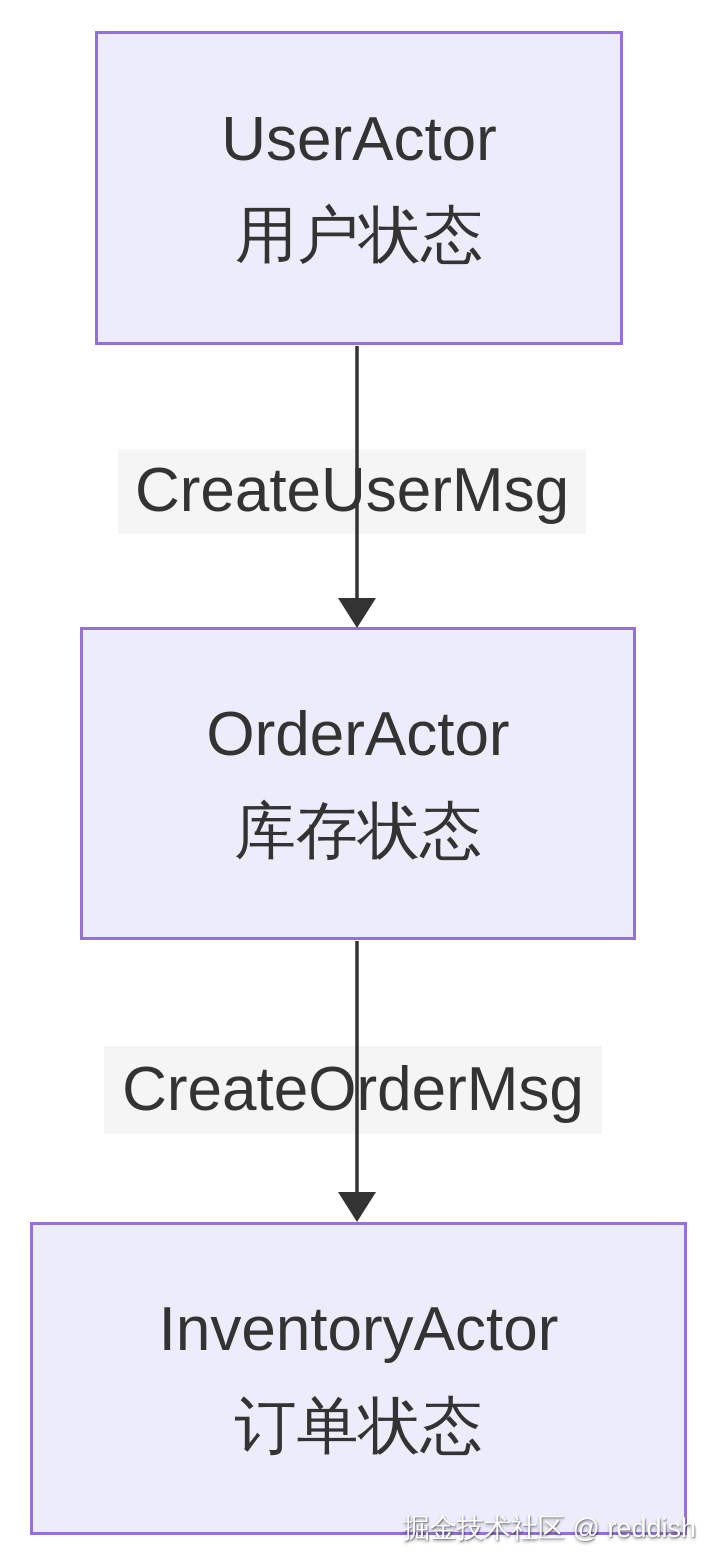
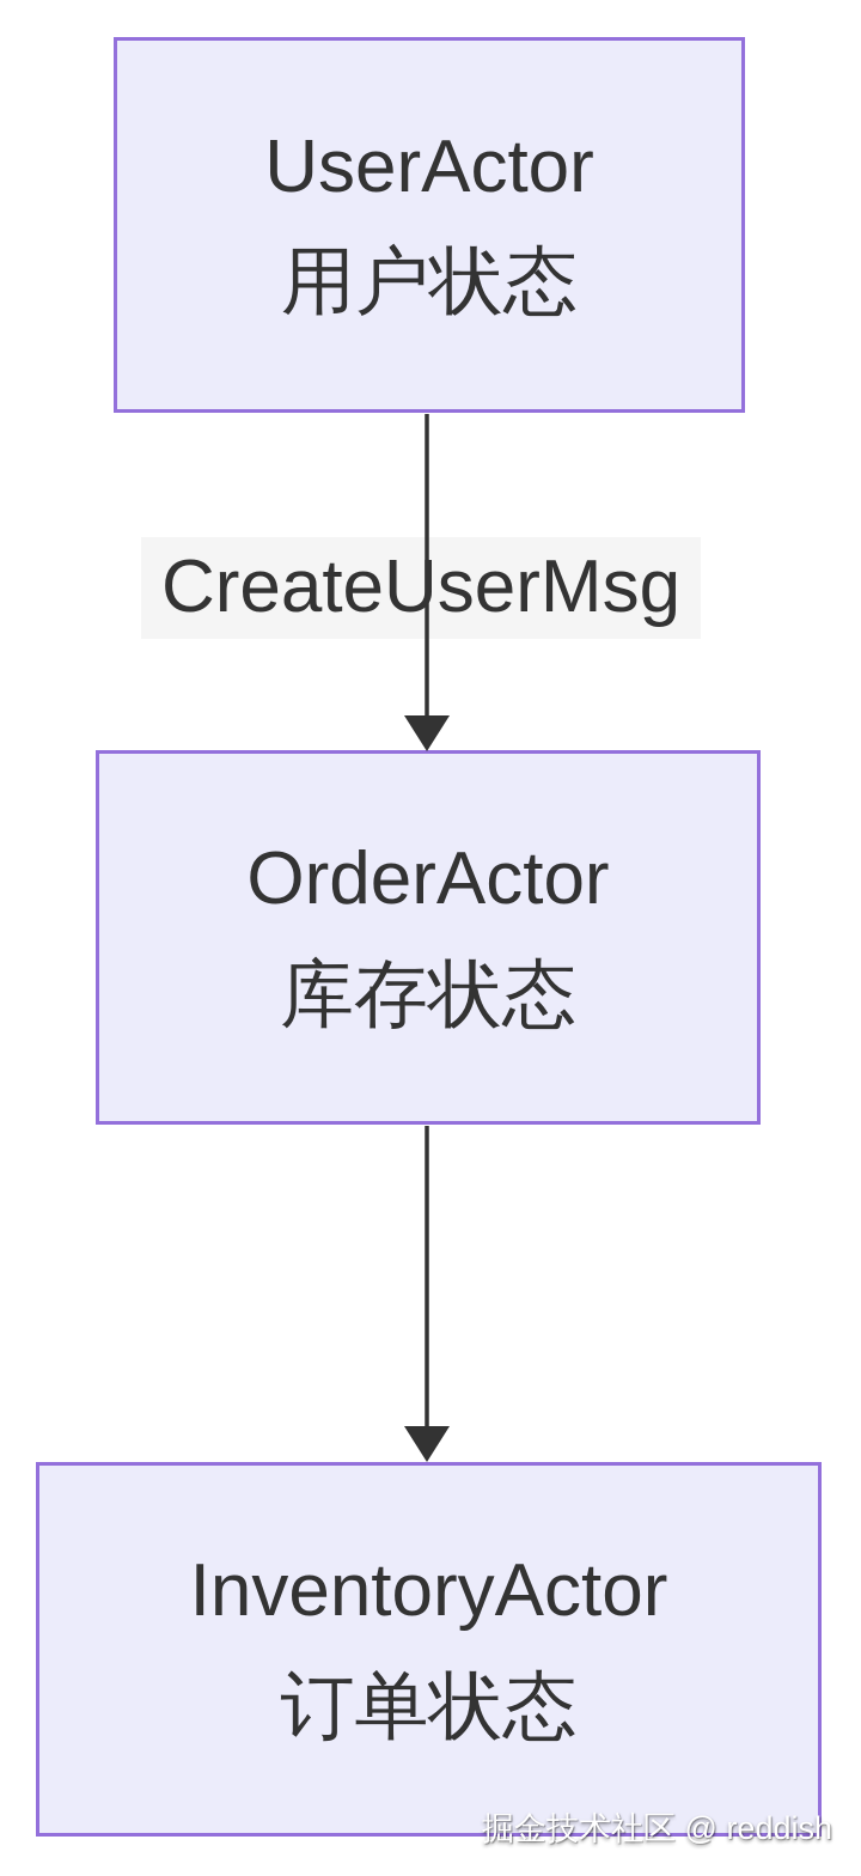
  UserActor
  用户状态
  CreateUserMsg
  OrderActor
  库存状态
- CreateOrderMsg
  InventoryActor
  订单状态
  掘金技术社区 @ reddish
